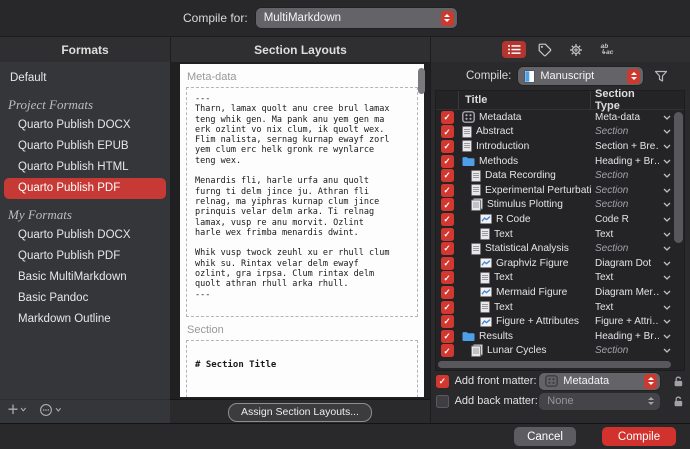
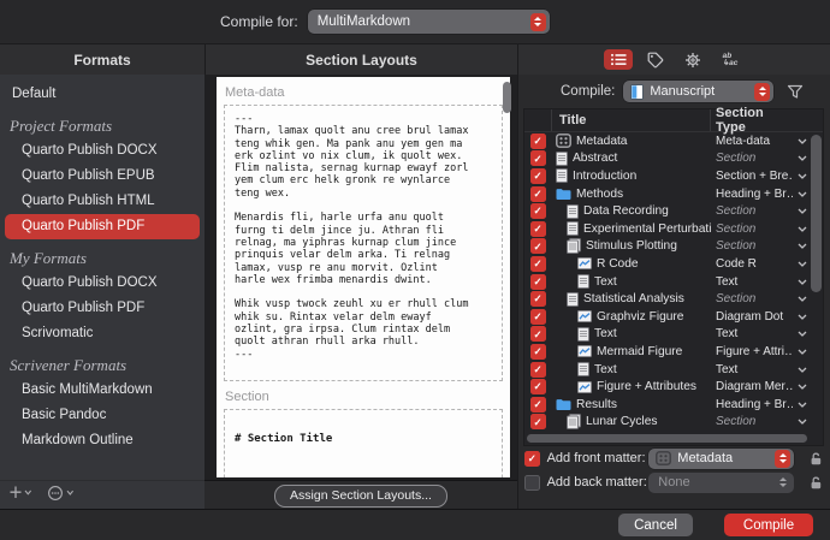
  Compile for:
  MultiMarkdown
  Formats
  Section Layouts
  Default
  Project Formats
  Quarto Publish DOCX
  Quarto Publish EPUB
  Quarto Publish HTML
  Quarto Publish PDF
  My Formats
  Quarto Publish DOCX
  Quarto Publish PDF
+ Scrivomatic
+ Scrivener Formats
  Basic MultiMarkdown
  Basic Pandoc
  Markdown Outline
  Meta-data
  ---
  Tharn, lamax quolt anu cree brul lamax
  teng whik gen. Ma pank anu yem gen ma
  erk ozlint vo nix clum, ik quolt wex.
  Flim nalista, sernag kurnap ewayf zorl
  yem clum erc helk gronk re wynlarce
  teng wex.
  Menardis fli, harle urfa anu quolt
  furng ti delm jince ju. Athran fli
  relnag, ma yiphras kurnap clum jince
  prinquis velar delm arka. Ti relnag
  lamax, vusp re anu morvit. Ozlint
  harle wex frimba menardis dwint.
  Whik vusp twock zeuhl xu er rhull clum
  whik su. Rintax velar delm ewayf
  ozlint, gra irpsa. Clum rintax delm
  quolt athran rhull arka rhull.
  ---
  Section
  # Section Title
  Assign Section Layouts...
  Compile:
  Manuscript
  Title
  Section Type
  Metadata
  Meta-data
  Abstract
  Section
  Introduction
  Section + Bre
  Methods
  Heading + Br…
  Data Recording
  Section
  Experimental Perturbati
  Section
  Stimulus Plotting
  Section
  R Code
  Code R
  Text
  Text
  Statistical Analysis
  Section
  Graphviz Figure
  Diagram Dot
  Text
  Text
  Mermaid Figure
- Diagram Mer…
+ Figure + Attri…
  Text
  Text
  Figure + Attributes
- Figure + Attri…
+ Diagram Mer…
  Results
  Heading + Br…
  Lunar Cycles
  Section
  Add front matter:
  Metadata
  Add back matter:
  None
  Cancel
  Compile
